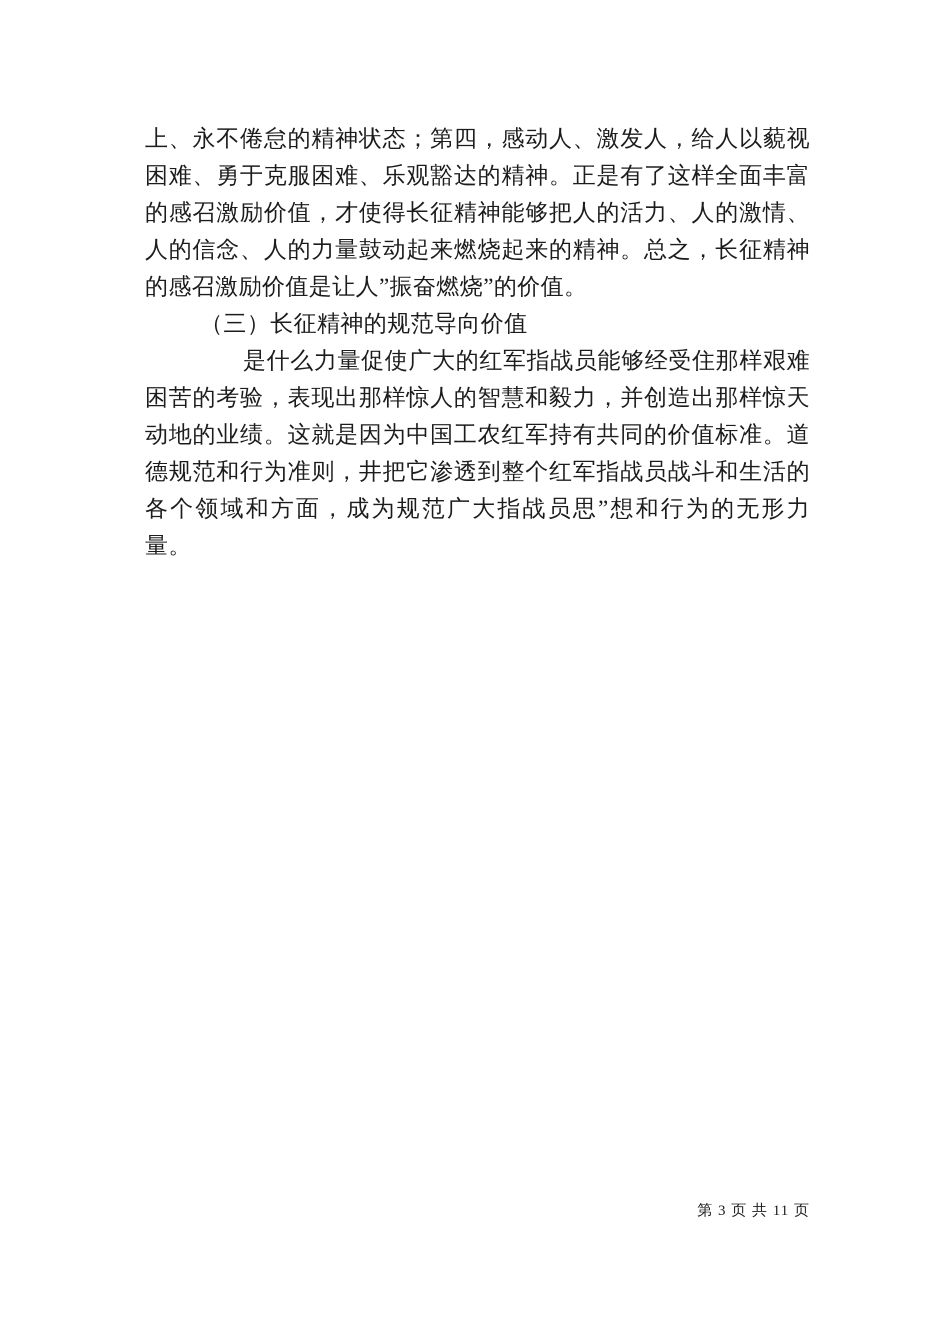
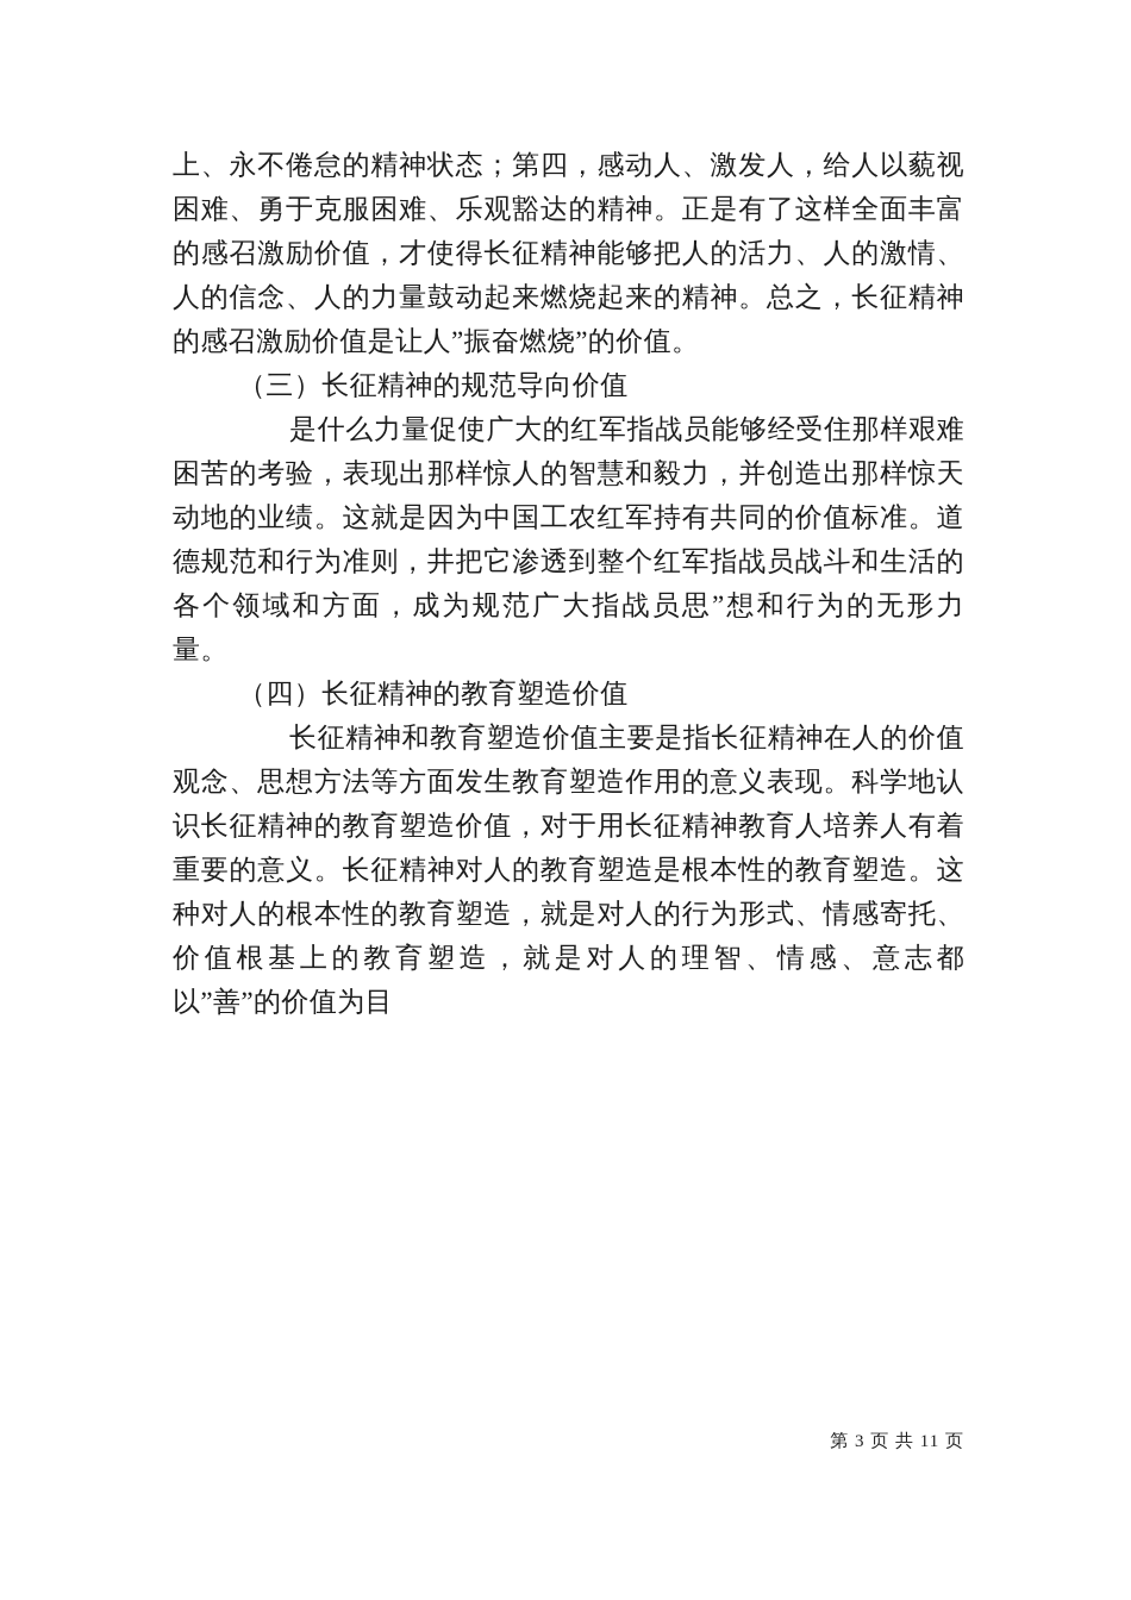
  上、永不倦怠的精神状态；第四，感动人、激发人，给人以藐视困难、勇于克服困难、乐观豁达的精神。正是有了这样全面丰富的感召激励价值，才使得长征精神能够把人的活力、人的激情、人的信念、人的力量鼓动起来燃烧起来的精神。总之，长征精神的感召激励价值是让人”振奋燃烧”的价值。
  （三）长征精神的规范导向价值
  是什么力量促使广大的红军指战员能够经受住那样艰难困苦的考验，表现出那样惊人的智慧和毅力，并创造出那样惊天动地的业绩。这就是因为中国工农红军持有共同的价值标准。道德规范和行为准则，井把它渗透到整个红军指战员战斗和生活的各个领域和方面，成为规范广大指战员思”想和行为的无形力量。
+ （四）长征精神的教育塑造价值
+ 长征精神和教育塑造价值主要是指长征精神在人的价值观念、思想方法等方面发生教育塑造作用的意义表现。科学地认识长征精神的教育塑造价值，对于用长征精神教育人培养人有着重要的意义。长征精神对人的教育塑造是根本性的教育塑造。这种对人的根本性的教育塑造，就是对人的行为形式、情感寄托、价值根基上的教育塑造，就是对人的理智、情感、意志都以”善”的价值为目
  第 3 页 共 11 页
